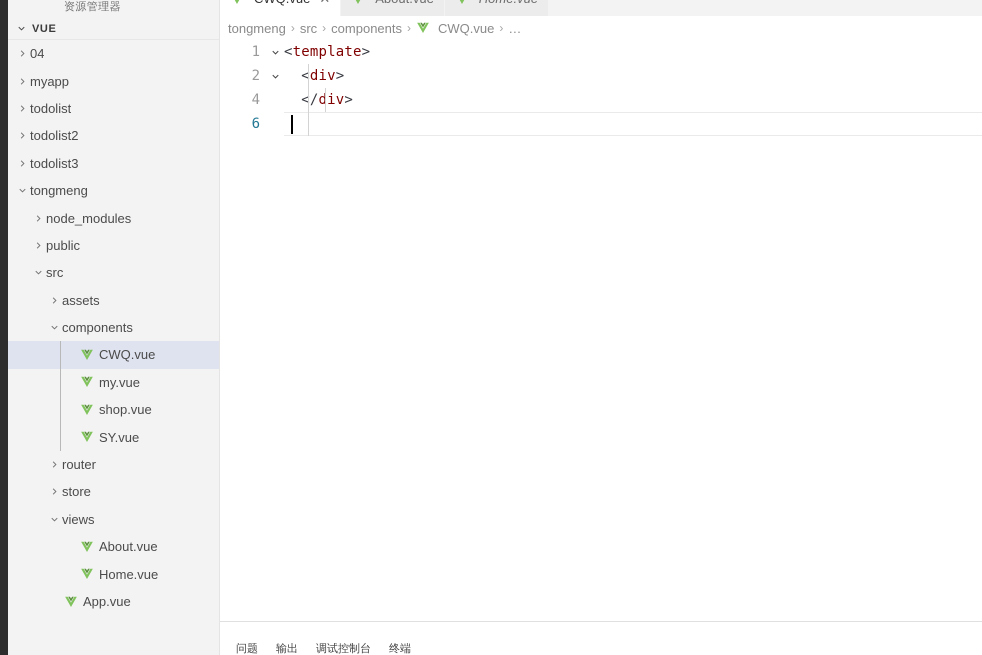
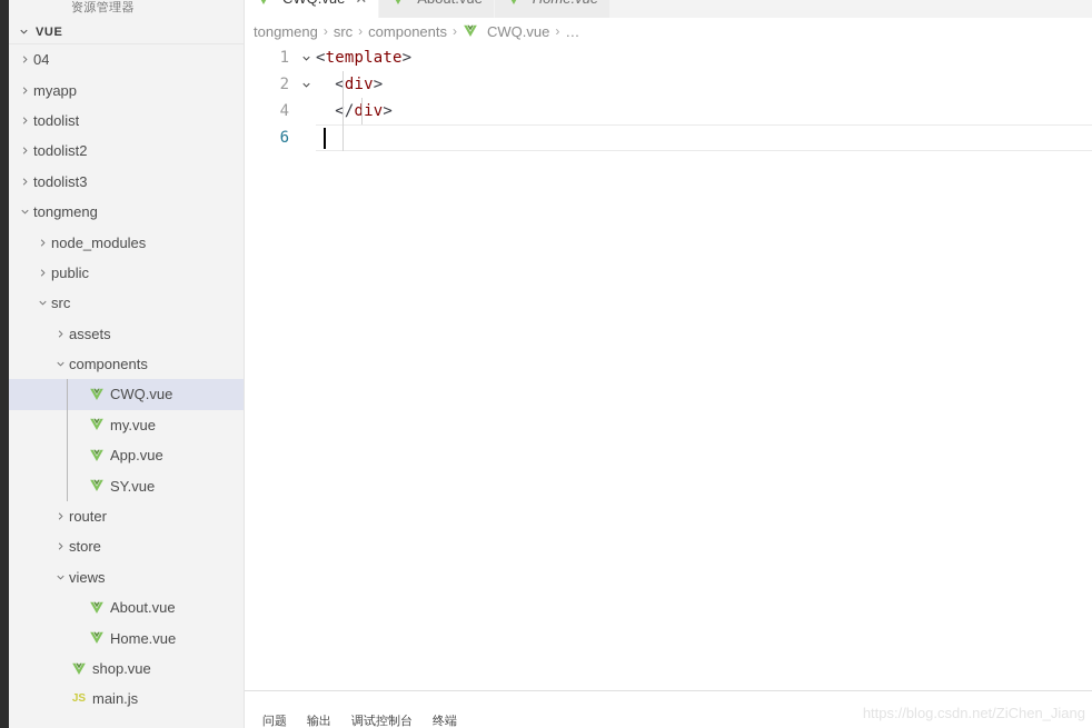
  资源管理器
  VUE
  04
  myapp
  todolist
  todolist2
  todolist3
  tongmeng
  node_modules
  public
  src
  assets
  components
  CWQ.vue
  my.vue
- shop.vue
+ App.vue
  SY.vue
  router
  store
  views
  About.vue
  Home.vue
- App.vue
+ shop.vue
+ JS
+ main.js
  tongmeng
  ›
  src
  ›
  components
  ›
  CWQ.vue
  ›
  …
  1
  <template>
  2
  <div>
  4
  </div>
  6
  问题
  输出
  调试控制台
  终端
+ https://blog.csdn.net/ZiChen_Jiang
